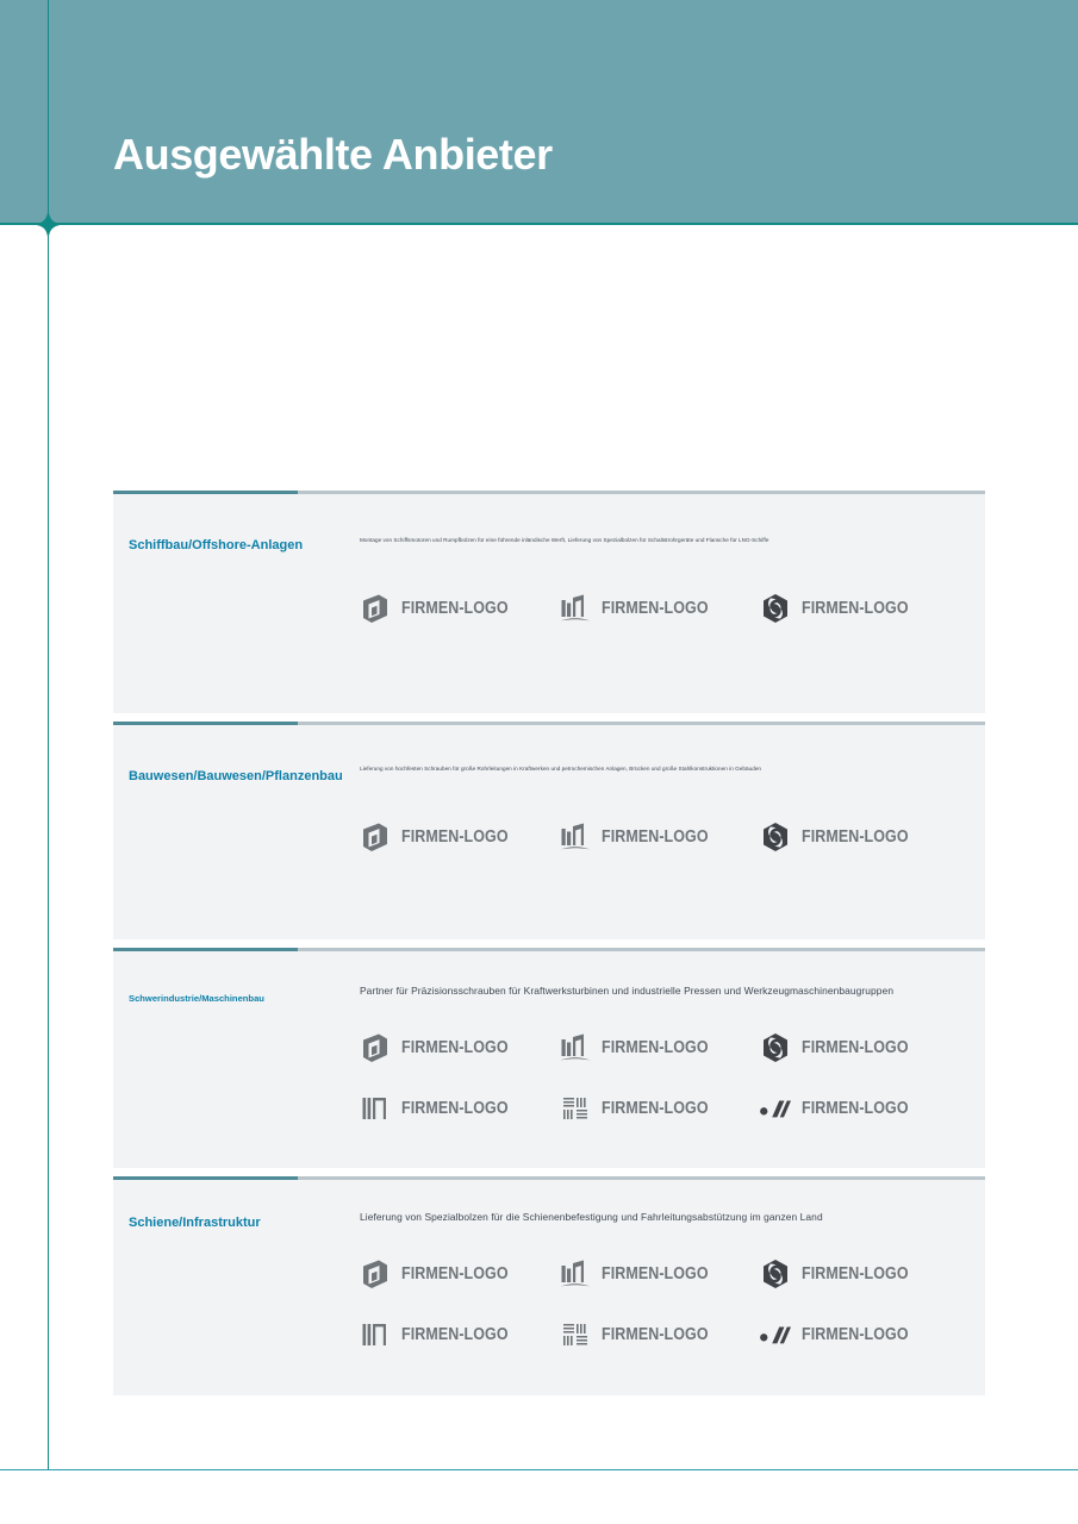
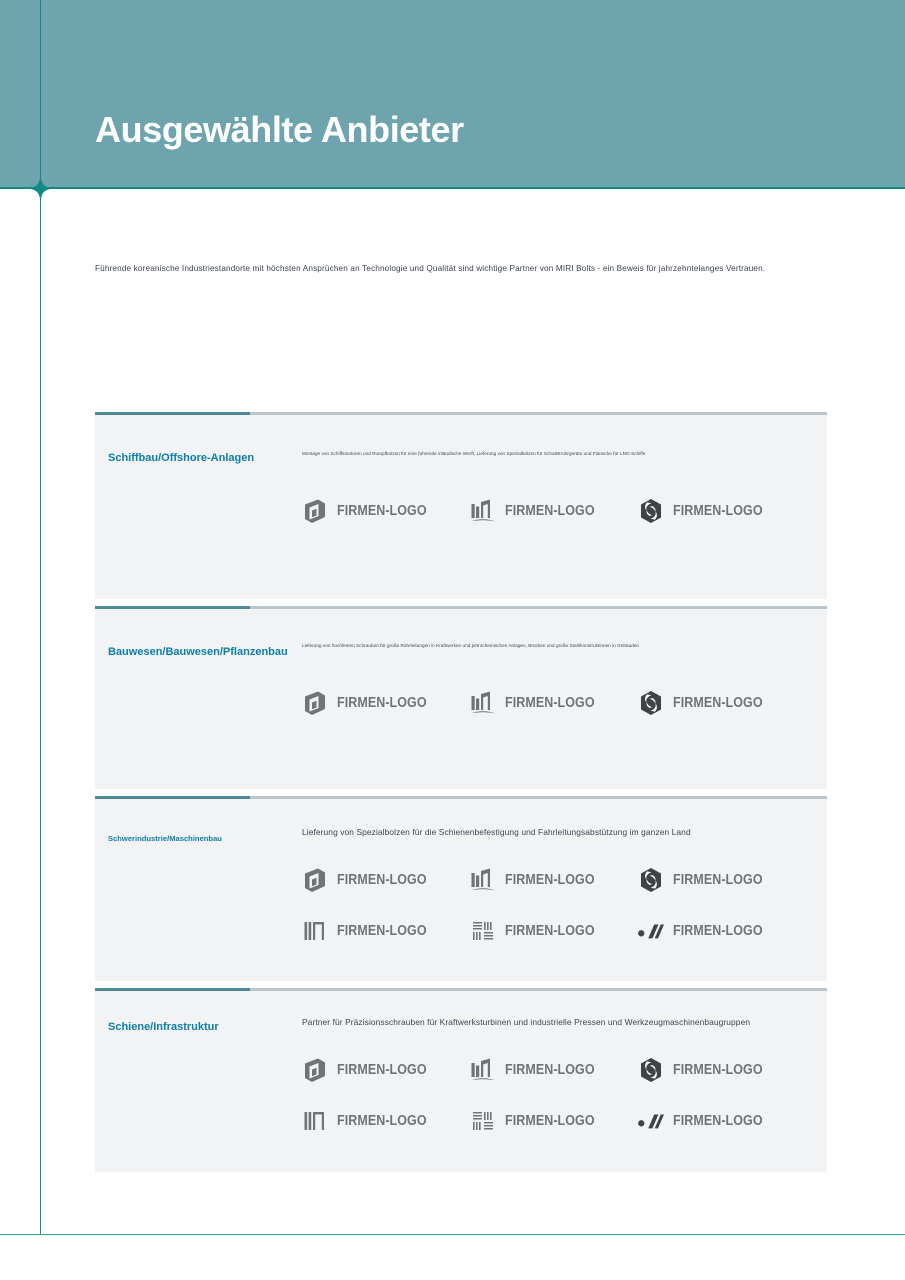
  Ausgewählte Anbieter
+ Führende koreanische Industriestandorte mit höchsten Ansprüchen an Technologie und Qualität sind wichtige Partner von MIRI Bolts - ein Beweis für jahrzehntelanges Vertrauen.
  Schiffbau/Offshore-Anlagen
  FIRMEN-LOGO
  FIRMEN-LOGO
  FIRMEN-LOGO
  Bauwesen/Bauwesen/Pflanzenbau
  FIRMEN-LOGO
  FIRMEN-LOGO
  FIRMEN-LOGO
  Schwerindustrie/Maschinenbau
- Partner für Präzisionsschrauben für Kraftwerksturbinen und industrielle Pressen und Werkzeugmaschinenbaugruppen
+ Lieferung von Spezialbolzen für die Schienenbefestigung und Fahrleitungsabstützung im ganzen Land
  FIRMEN-LOGO
  FIRMEN-LOGO
  FIRMEN-LOGO
  FIRMEN-LOGO
  FIRMEN-LOGO
  FIRMEN-LOGO
  Schiene/Infrastruktur
- Lieferung von Spezialbolzen für die Schienenbefestigung und Fahrleitungsabstützung im ganzen Land
+ Partner für Präzisionsschrauben für Kraftwerksturbinen und industrielle Pressen und Werkzeugmaschinenbaugruppen
  FIRMEN-LOGO
  FIRMEN-LOGO
  FIRMEN-LOGO
  FIRMEN-LOGO
  FIRMEN-LOGO
  FIRMEN-LOGO
